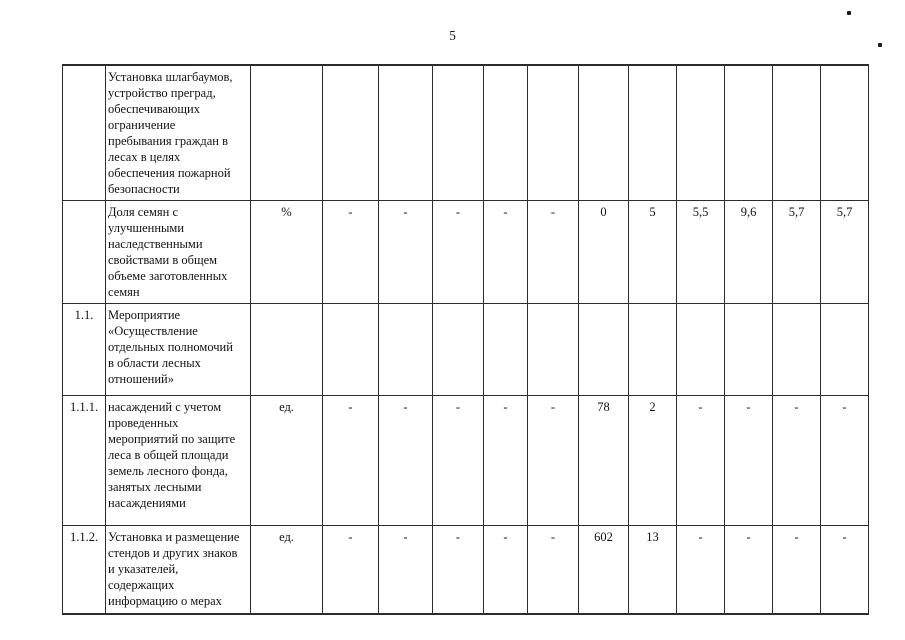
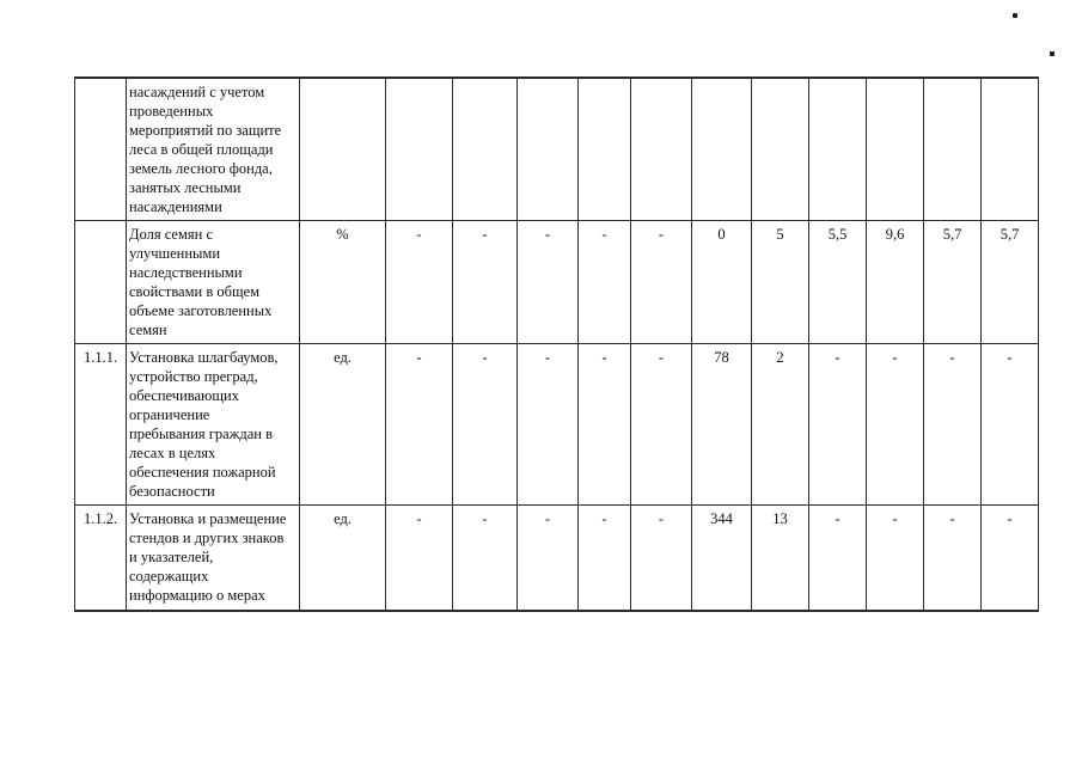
- 5
- 	Установка шлагбаумов, устройство преград, обеспечивающих ограничение пребывания граждан в лесах в целях обеспечения пожарной безопасности
+ 	насаждений с учетом проведенных мероприятий по защите леса в общей площади земель лесного фонда, занятых лесными насаждениями
  	Доля семян с улучшенными наследственными свойствами в общем объеме заготовленных семян	%	-	-	-	-	-	0	5	5,5	9,6	5,7	5,7
- 1.1.	Мероприятие «Осуществление отдельных полномочий в области лесных отношений»
- 1.1.1.	насаждений с учетом проведенных мероприятий по защите леса в общей площади земель лесного фонда, занятых лесными насаждениями	ед.	-	-	-	-	-	78	2	-	-	-	-
+ 1.1.1.	Установка шлагбаумов, устройство преград, обеспечивающих ограничение пребывания граждан в лесах в целях обеспечения пожарной безопасности	ед.	-	-	-	-	-	78	2	-	-	-	-
- 1.1.2.	Установка и размещение стендов и других знаков и указателей, содержащих информацию о мерах	ед.	-	-	-	-	-	602	13	-	-	-	-
+ 1.1.2.	Установка и размещение стендов и других знаков и указателей, содержащих информацию о мерах	ед.	-	-	-	-	-	344	13	-	-	-	-
